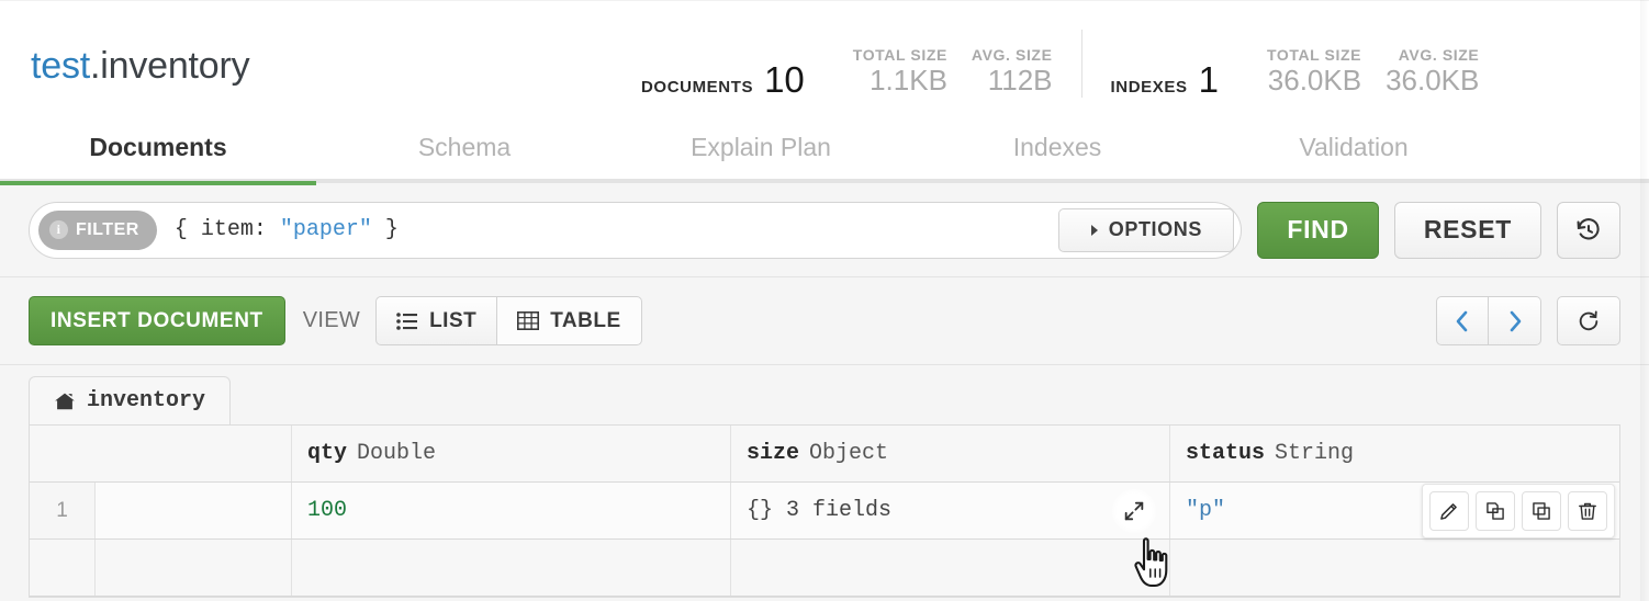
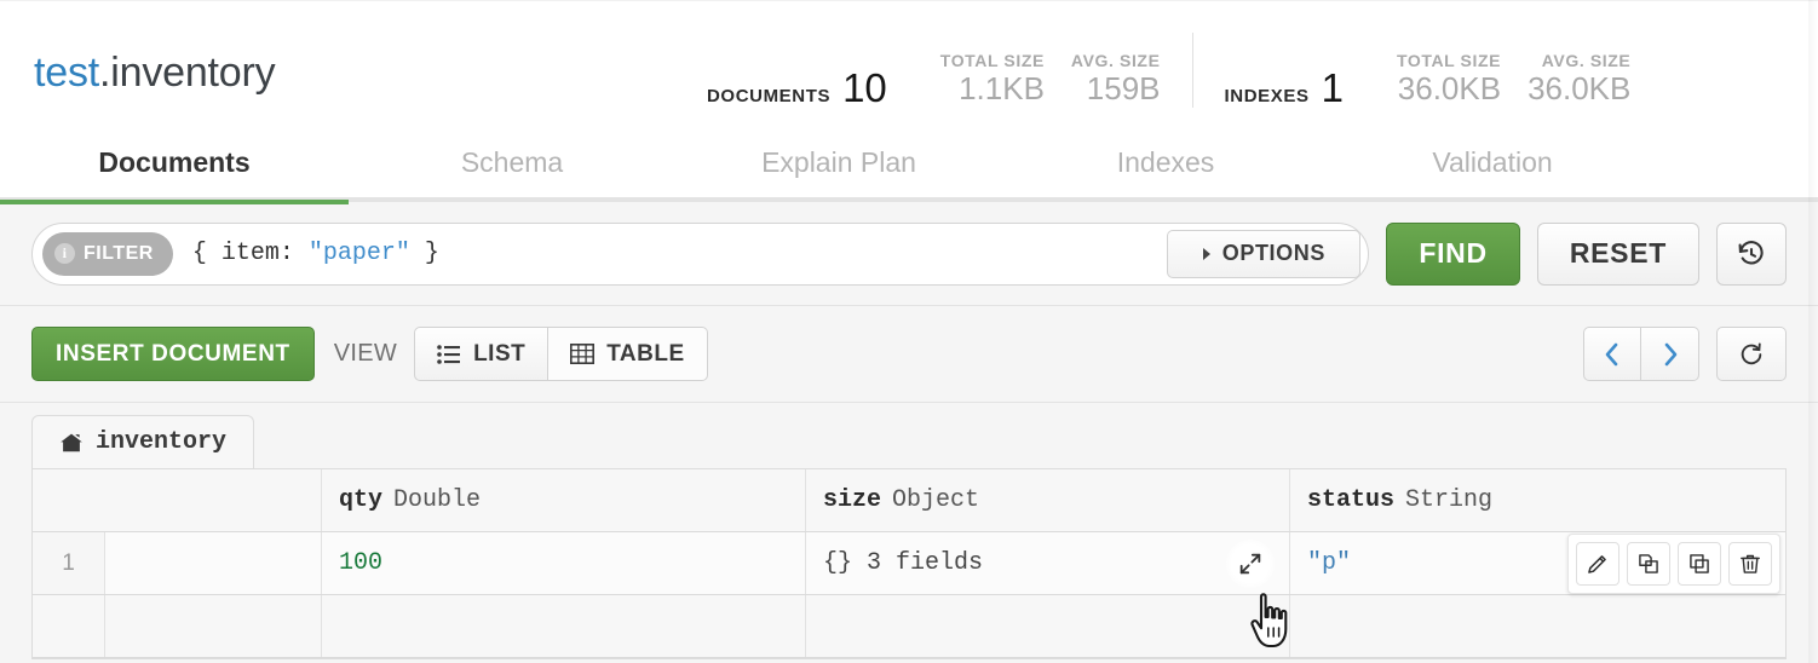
  test.inventory
  DOCUMENTS
  10
  TOTAL SIZE
  1.1KB
  AVG. SIZE
- 112B
+ 159B
  INDEXES
  1
  TOTAL SIZE
  36.0KB
  AVG. SIZE
  36.0KB
  Documents
  Schema
  Explain Plan
  Indexes
  Validation
  i
  FILTER
  { item: "paper" }
  OPTIONS
  FIND
  RESET
  INSERT DOCUMENT
  VIEW
  LIST
  TABLE
  inventory
  qty
  Double
  size
  Object
  status
  String
  1
  100
  {} 3 fields
  "p"
